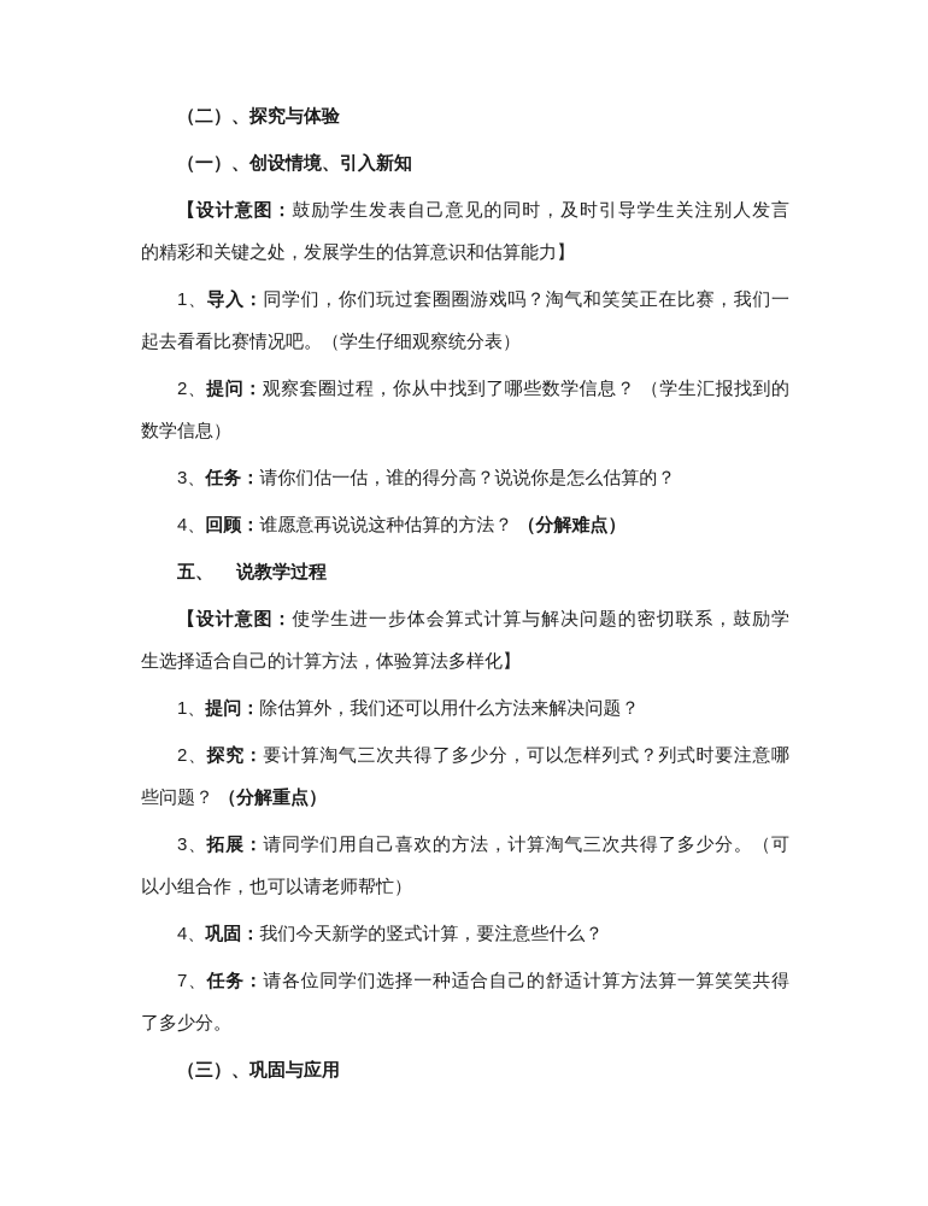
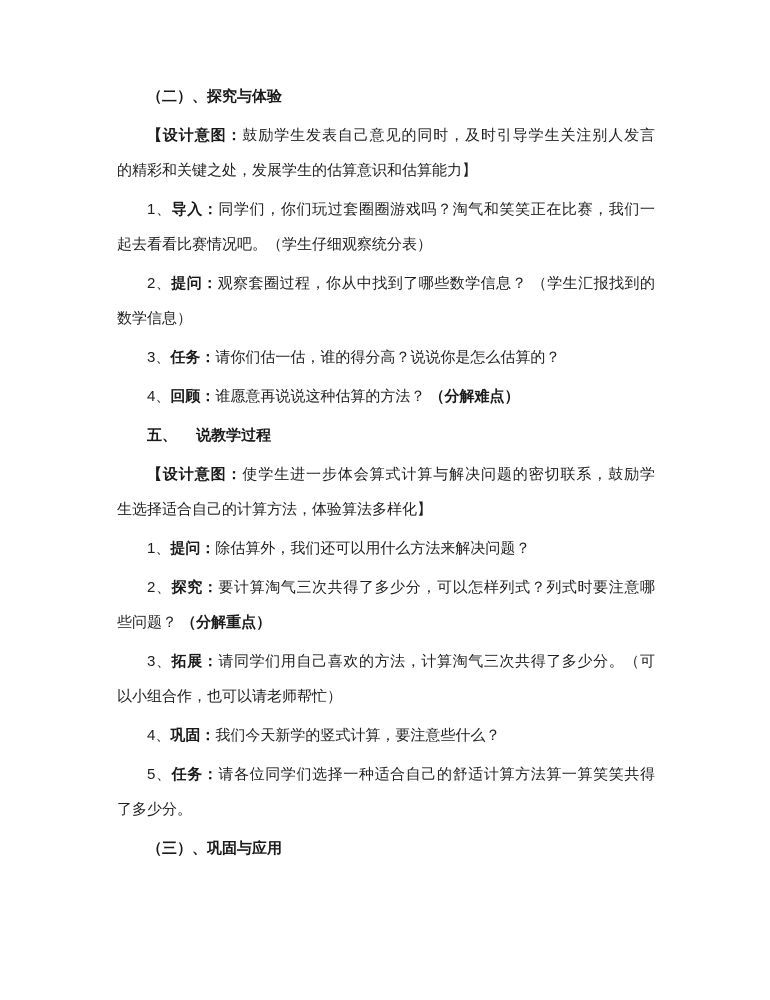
  （二）、探究与体验
- （一）、创设情境、引入新知
  【设计意图：鼓励学生发表自己意见的同时，及时引导学生关注别人发言
  的精彩和关键之处，发展学生的估算意识和估算能力】
  1、导入：同学们，你们玩过套圈圈游戏吗？淘气和笑笑正在比赛，我们一
  起去看看比赛情况吧。（学生仔细观察统分表）
  2、提问：观察套圈过程，你从中找到了哪些数学信息？ （学生汇报找到的
  数学信息）
  3、任务：请你们估一估，谁的得分高？说说你是怎么估算的？
  4、回顾：谁愿意再说说这种估算的方法？ （分解难点）
  五、 说教学过程
  【设计意图：使学生进一步体会算式计算与解决问题的密切联系，鼓励学
  生选择适合自己的计算方法，体验算法多样化】
  1、提问：除估算外，我们还可以用什么方法来解决问题？
  2、探究：要计算淘气三次共得了多少分，可以怎样列式？列式时要注意哪
  些问题？ （分解重点）
  3、拓展：请同学们用自己喜欢的方法，计算淘气三次共得了多少分。（可
  以小组合作，也可以请老师帮忙）
  4、巩固：我们今天新学的竖式计算，要注意些什么？
- 7、任务：请各位同学们选择一种适合自己的舒适计算方法算一算笑笑共得
+ 5、任务：请各位同学们选择一种适合自己的舒适计算方法算一算笑笑共得
  了多少分。
  （三）、巩固与应用
